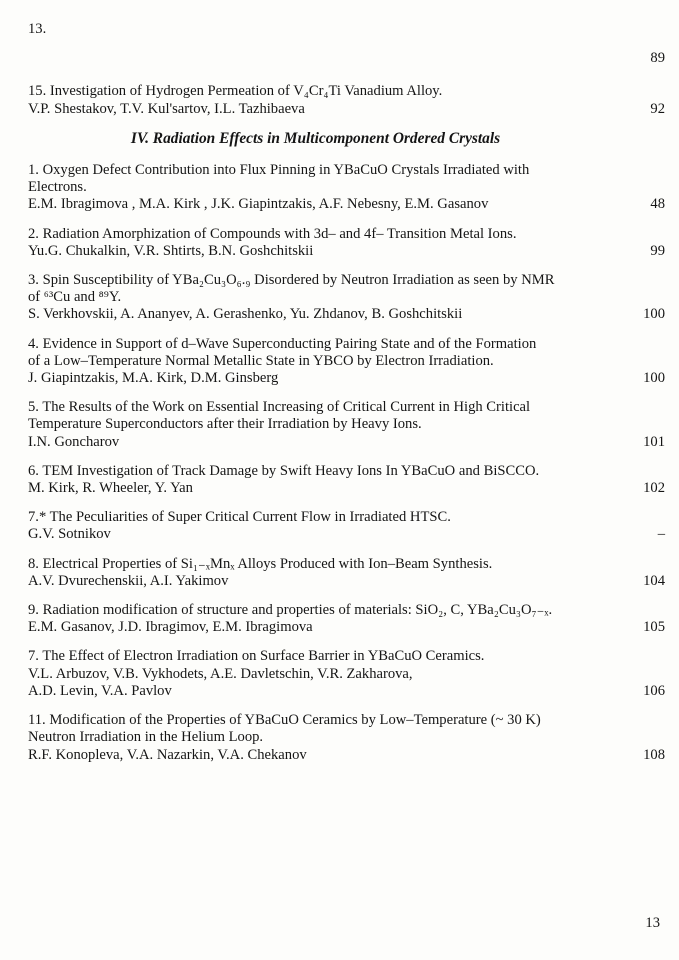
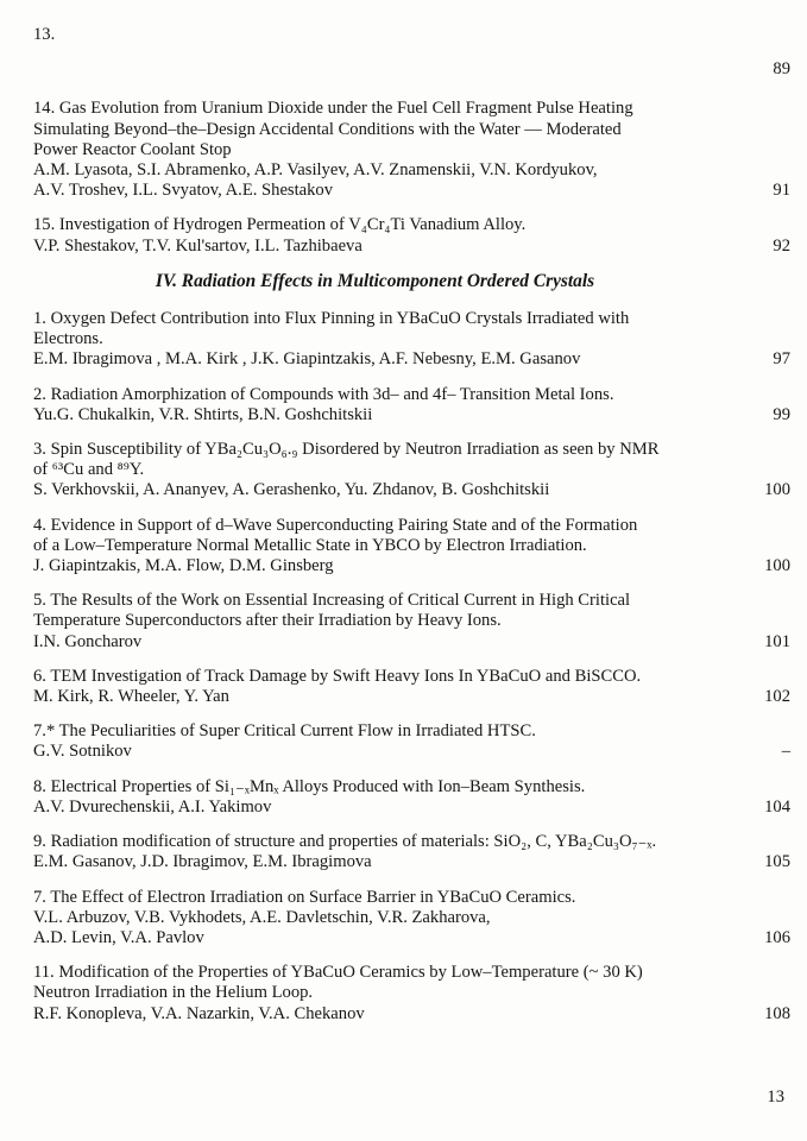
  13.
  89
+ 14. Gas Evolution from Uranium Dioxide under the Fuel Cell Fragment Pulse Heating
+ Simulating Beyond–the–Design Accidental Conditions with the Water — Moderated
+ Power Reactor Coolant Stop
+ A.M. Lyasota, S.I. Abramenko, A.P. Vasilyev, A.V. Znamenskii, V.N. Kordyukov,
+ A.V. Troshev, I.L. Svyatov, A.E. Shestakov
+ 91
  15. Investigation of Hydrogen Permeation of V₄Cr₄Ti Vanadium Alloy.
  V.P. Shestakov, T.V. Kul'sartov, I.L. Tazhibaeva
  92
  IV. Radiation Effects in Multicomponent Ordered Crystals
  1. Oxygen Defect Contribution into Flux Pinning in YBaCuO Crystals Irradiated with
  Electrons.
  E.M. Ibragimova , M.A. Kirk , J.K. Giapintzakis, A.F. Nebesny, E.M. Gasanov
- 48
+ 97
  2. Radiation Amorphization of Compounds with 3d– and 4f– Transition Metal Ions.
  Yu.G. Chukalkin, V.R. Shtirts, B.N. Goshchitskii
  99
  3. Spin Susceptibility of YBa₂Cu₃O₆.₉ Disordered by Neutron Irradiation as seen by NMR
  of ⁶³Cu and ⁸⁹Y.
  S. Verkhovskii, A. Ananyev, A. Gerashenko, Yu. Zhdanov, B. Goshchitskii
  100
  4. Evidence in Support of d–Wave Superconducting Pairing State and of the Formation
  of a Low–Temperature Normal Metallic State in YBCO by Electron Irradiation.
- J. Giapintzakis, M.A. Kirk, D.M. Ginsberg
+ J. Giapintzakis, M.A. Flow, D.M. Ginsberg
  100
  5. The Results of the Work on Essential Increasing of Critical Current in High Critical
  Temperature Superconductors after their Irradiation by Heavy Ions.
  I.N. Goncharov
  101
  6. TEM Investigation of Track Damage by Swift Heavy Ions In YBaCuO and BiSCCO.
  M. Kirk, R. Wheeler, Y. Yan
  102
  7.* The Peculiarities of Super Critical Current Flow in Irradiated HTSC.
  G.V. Sotnikov
  –
  8. Electrical Properties of Si₁₋ₓMnₓ Alloys Produced with Ion–Beam Synthesis.
  A.V. Dvurechenskii, A.I. Yakimov
  104
  9. Radiation modification of structure and properties of materials: SiO₂, C, YBa₂Cu₃O₇₋ₓ.
  E.M. Gasanov, J.D. Ibragimov, E.M. Ibragimova
  105
  7. The Effect of Electron Irradiation on Surface Barrier in YBaCuO Ceramics.
  V.L. Arbuzov, V.B. Vykhodets, A.E. Davletschin, V.R. Zakharova,
  A.D. Levin, V.A. Pavlov
  106
  11. Modification of the Properties of YBaCuO Ceramics by Low–Temperature (~ 30 K)
  Neutron Irradiation in the Helium Loop.
  R.F. Konopleva, V.A. Nazarkin, V.A. Chekanov
  108
  13
